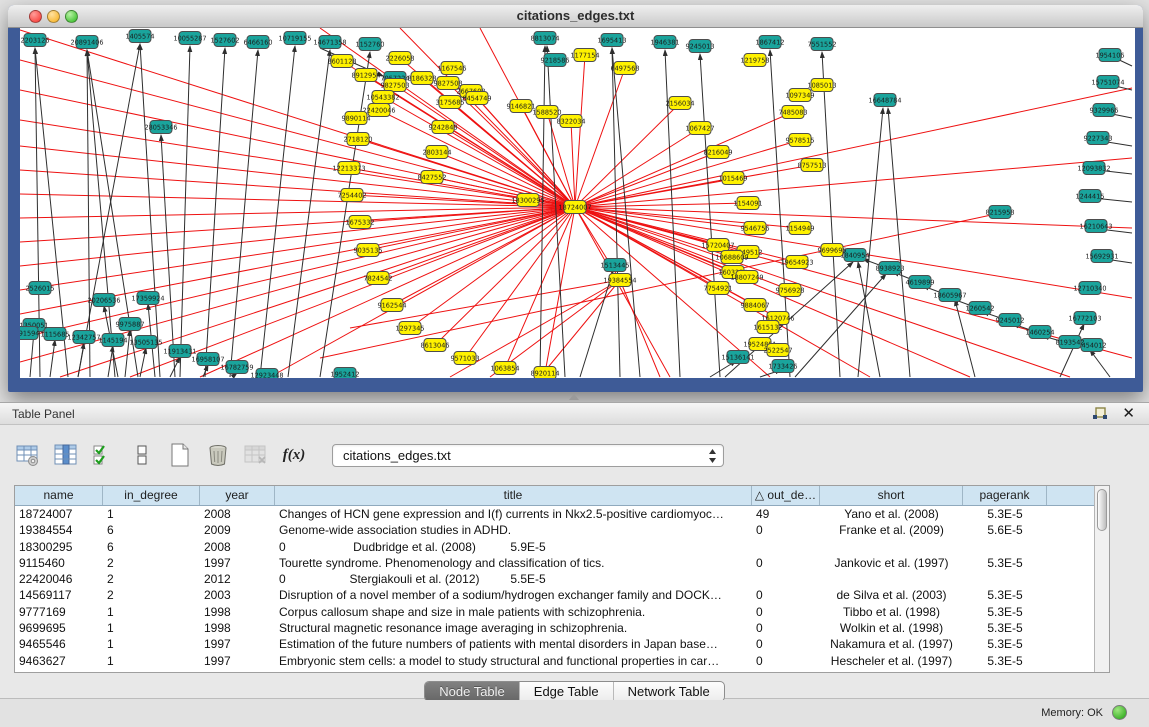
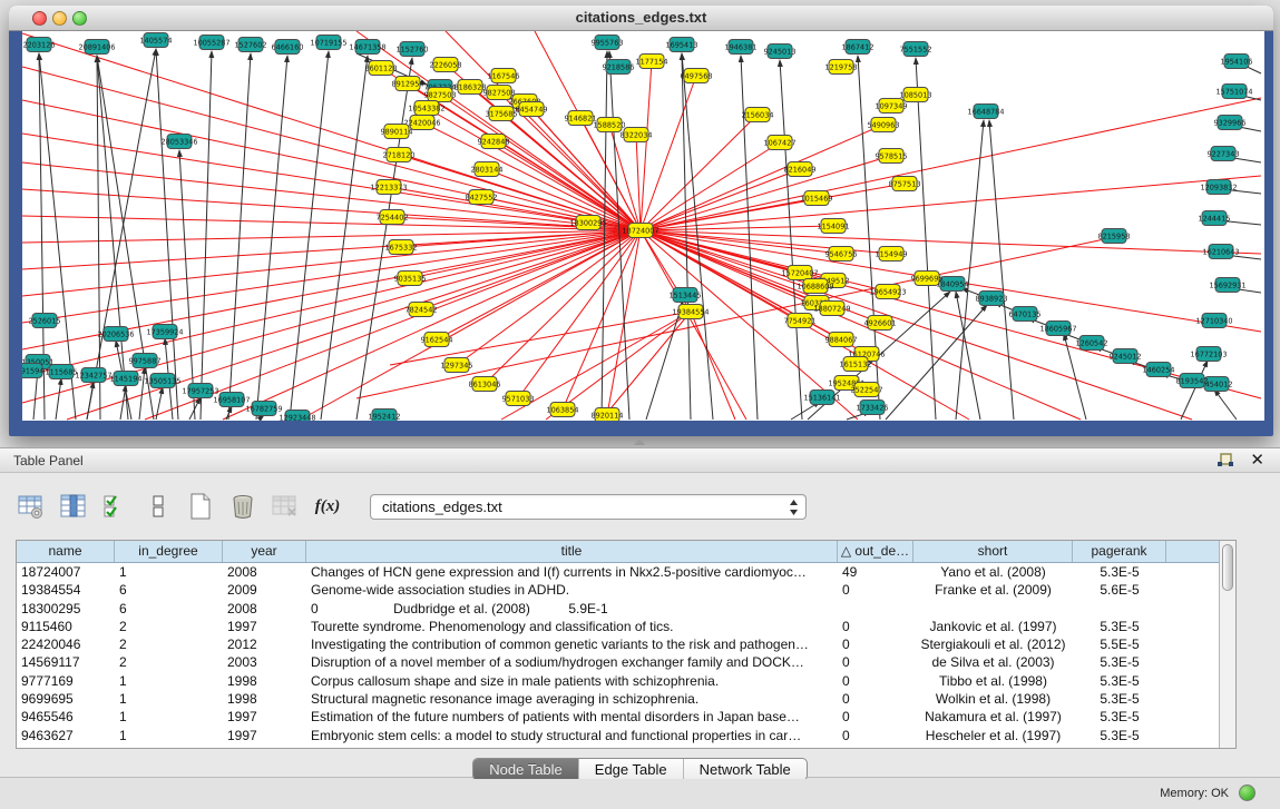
  citations_edges.txt
  2203126
  20891406
  1405574
  10055287
  1527602
  6466160
  10719155
  14671358
  1152760
- 8813074
+ 9955763
  1695413
  1946381
  9245013
  1867412
  7551552
  9218586
  28053346
  16648784
  1954106
  15751074
  9329966
  9227343
  12093832
  1244415
  16210643
  12710340
  16772103
  454012
  8215958
  8938923
- 4619899
+ 6470135
  18605967
  1260542
  9245012
  1460254
  8193542
  20206536
  17359924
  1350051
  91594
  1115685
  12342757
  9975887
  1145194
  13505135
- 11913431
+ 17957253
  16958107
  16782759
  12923448
  2526015
  1513445
  15136141
  1733426
  1952412
  8601128
  8912954
  2226058
  9827503
  8186328
  10543382
  9827508
  1167546
  22420046
  9890114
  3175685
  8454749
  9146821
  9242848
  2718120
  2803144
  12213373
  8427552
  1588520
  8322034
  7254402
  1675332
  9035135
  7824542
  9162544
  1297345
  8613046
  9571033
  1063854
  8920114
  1177154
  6497568
  2156034
  1067427
  8216049
  1015469
  1154091
  9546756
  7754921
- 7485083
+ 5490963
  9578515
  8757513
  1154949
  1219758
  1085013
  1097349
  15720407
  19654923
  18807249
- 9756928
+ 4926601
  9884067
  16120746
  1615132
  195248
  2522547
  9699695
  19384554
  18300295
  18724007
  Table Panel
  ✕
  f(x)
  citations_edges.txt
  name
  in_degree
  year
  title
  △ out_de…
  short
  pagerank
  18724007
  1
  2008
  Changes of HCN gene expression and I(f) currents in Nkx2.5-positive cardiomyoc…
  49
  Yano et al. (2008)
  5.3E-5
  19384554
  6
  2009
  Genome-wide association studies in ADHD.
  0
  Franke et al. (2009)
  5.6E-5
  18300295
  6
  2008
  0
  Dudbridge et al. (2008)
- 5.9E-5
+ 5.9E-1
  9115460
  2
  1997
  Tourette syndrome. Phenomenology and classification of tics.
  0
  Jankovic et al. (1997)
  5.3E-5
  22420046
  2
  2012
+ Investigating the contribution of common genetic variants to the risk and pathogen…
  0
  Stergiakouli et al. (2012)
  5.5E-5
  14569117
  2
  2003
  Disruption of a novel member of a sodium/hydrogen exchanger family and DOCK…
  0
  de Silva et al. (2003)
  5.3E-5
  9777169
  1
  1998
  Corpus callosum shape and size in male patients with schizophrenia.
  0
  Tibbo et al. (1998)
  5.3E-5
  9699695
  1
  1998
  Structural magnetic resonance image averaging in schizophrenia.
  0
  Wolkin et al. (1998)
  5.3E-5
  9465546
  1
  1997
  Estimation of the future numbers of patients with mental disorders in Japan base…
  0
  Nakamura et al. (1997)
  5.3E-5
  9463627
  1
  1997
  Embryonic stem cells: a model to study structural and functional properties in car…
  0
  Hescheler et al. (1997)
  5.3E-5
  Node Table
  Edge Table
  Network Table
  Memory: OK
